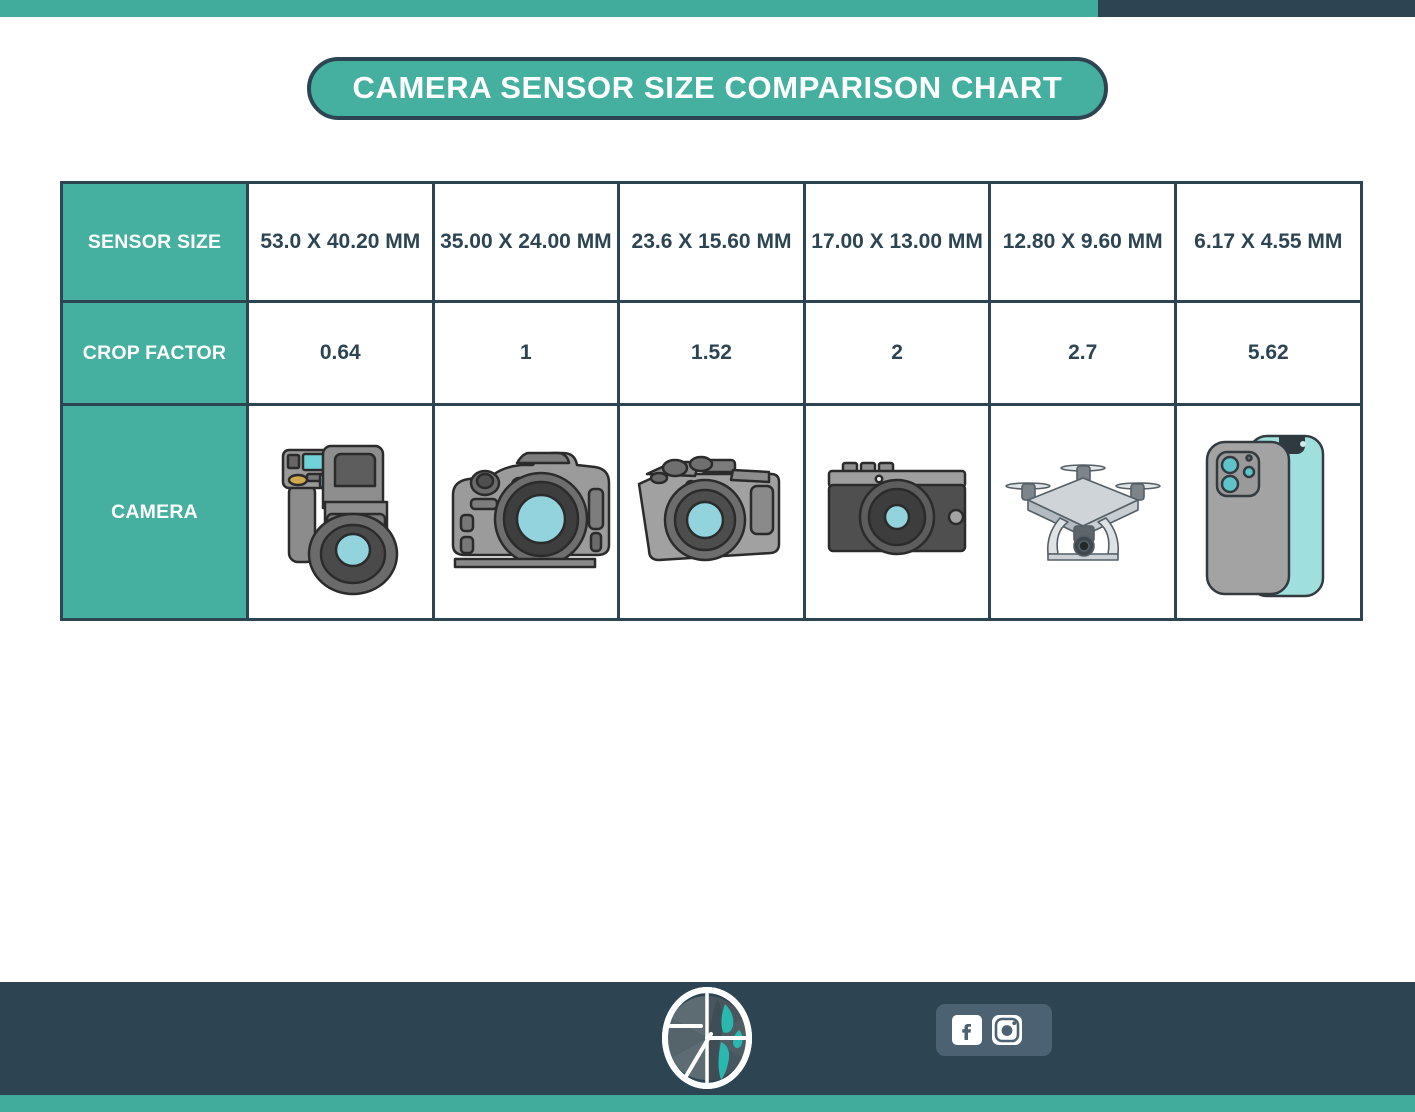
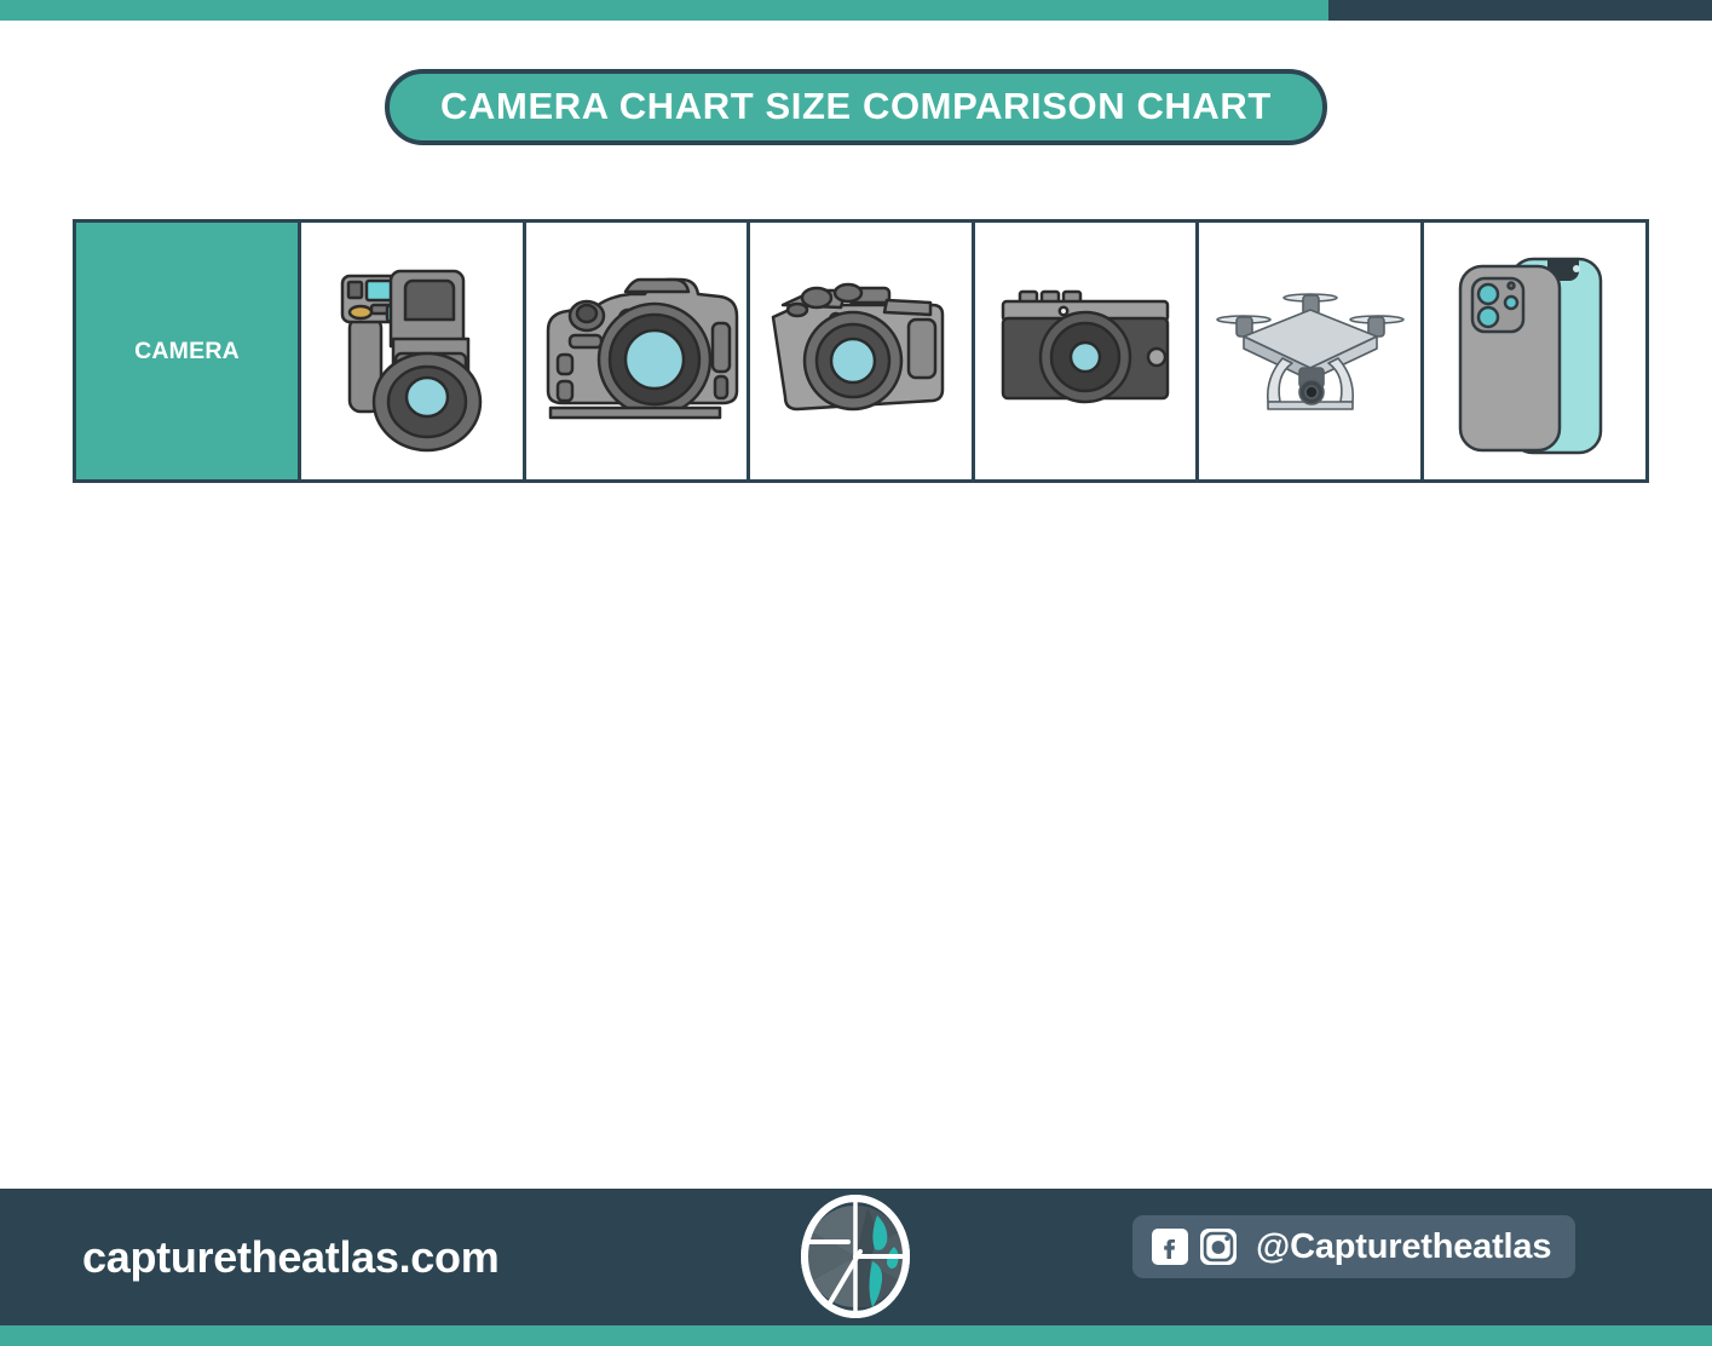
- CAMERA SENSOR SIZE COMPARISON CHART
+ CAMERA CHART SIZE COMPARISON CHART
- SENSOR SIZE	53.0 X 40.20 MM	35.00 X 24.00 MM	23.6 X 15.60 MM	17.00 X 13.00 MM	12.80 X 9.60 MM	6.17 X 4.55 MM
- CROP FACTOR	0.64	1	1.52	2	2.7	5.62
  CAMERA
+ capturetheatlas.com
+ @Capturetheatlas
